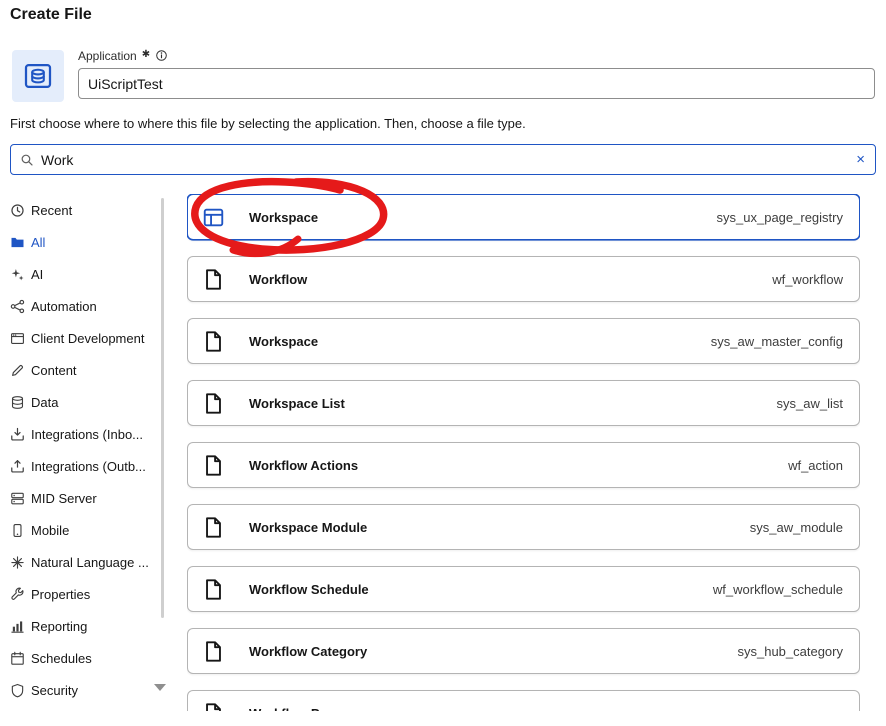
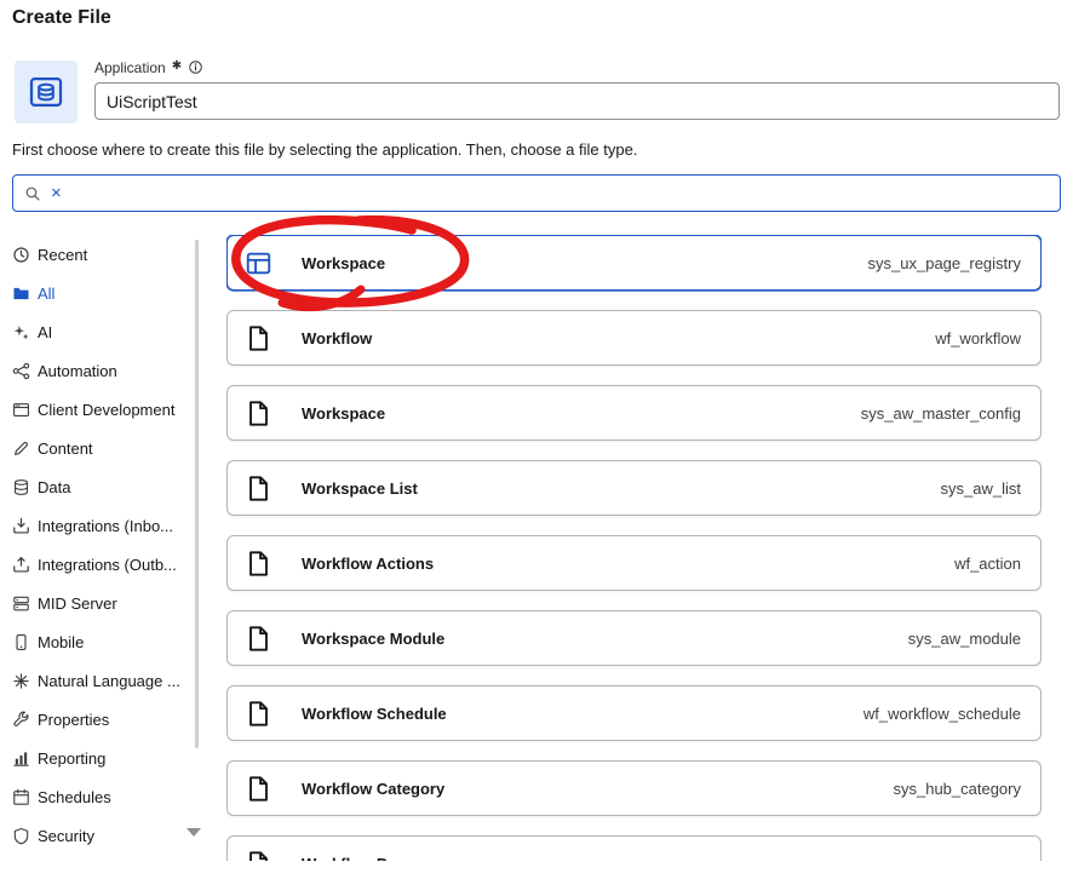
  Create File
  Application
  ✱
  UiScriptTest
- First choose where to where this file by selecting the application. Then, choose a file type.
+ First choose where to create this file by selecting the application. Then, choose a file type.
- Work
  ×
  Recent
  All
  AI
  Automation
  Client Development
  Content
  Data
  Integrations (Inbo...
  Integrations (Outb...
  MID Server
  Mobile
  Natural Language ...
  Properties
  Reporting
  Schedules
  Security
  Workspace
  sys_ux_page_registry
  Workflow
  wf_workflow
  Workspace
  sys_aw_master_config
  Workspace List
  sys_aw_list
  Workflow Actions
  wf_action
  Workspace Module
  sys_aw_module
  Workflow Schedule
  wf_workflow_schedule
  Workflow Category
  sys_hub_category
